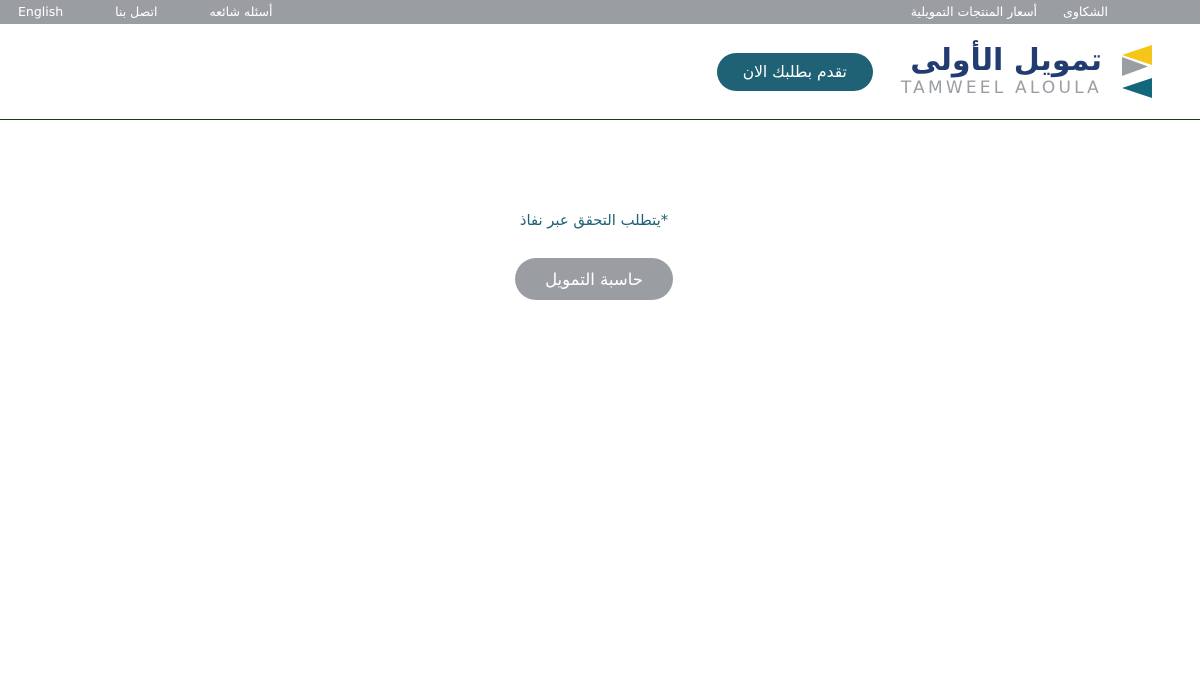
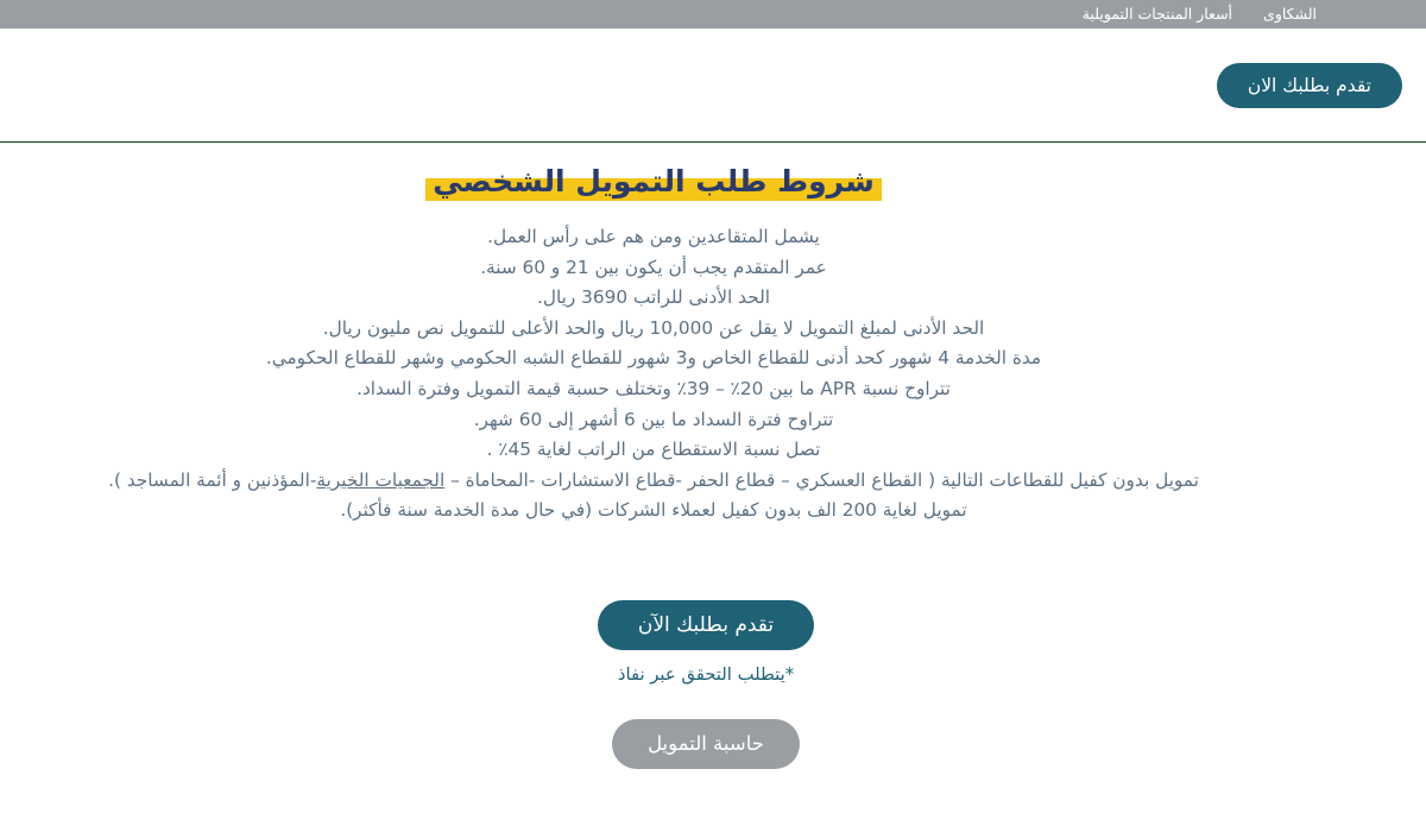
  الشكاوى
  أسعار المنتجات التمويلية
- English
- اتصل بنا
- أسئله شائعه
- تمويل الأولى
- TAMWEEL ALOULA
  تقدم بطلبك الان
+ شروط طلب التمويل الشخصي
+ يشمل المتقاعدين ومن هم على رأس العمل.
+ عمر المتقدم يجب أن يكون بين 21 و 60 سنة.
+ الحد الأدنى للراتب 3690 ريال.
+ الحد الأدنى لمبلغ التمويل لا يقل عن 10,000 ريال والحد الأعلى للتمويل نص مليون ريال.
+ مدة الخدمة 4 شهور كحد أدنى للقطاع الخاص و3 شهور للقطاع الشبه الحكومي وشهر للقطاع الحكومي.
+ تتراوح نسبة APR ما بين 20٪ – 39٪ وتختلف حسبة قيمة التمويل وفترة السداد.
+ تتراوح فترة السداد ما بين 6 أشهر إلى 60 شهر.
+ تصل نسبة الاستقطاع من الراتب لغاية 45٪ .
+ تمويل بدون كفيل للقطاعات التالية ( القطاع العسكري – قطاع الحفر -قطاع الاستشارات -المحاماة – الجمعيات الخيرية-المؤذنين و أئمة المساجد ).
+ تمويل لغاية 200 الف بدون كفيل لعملاء الشركات (في حال مدة الخدمة سنة فأكثر).
+ تقدم بطلبك الآن
  *يتطلب التحقق عبر نفاذ
  حاسبة التمويل
